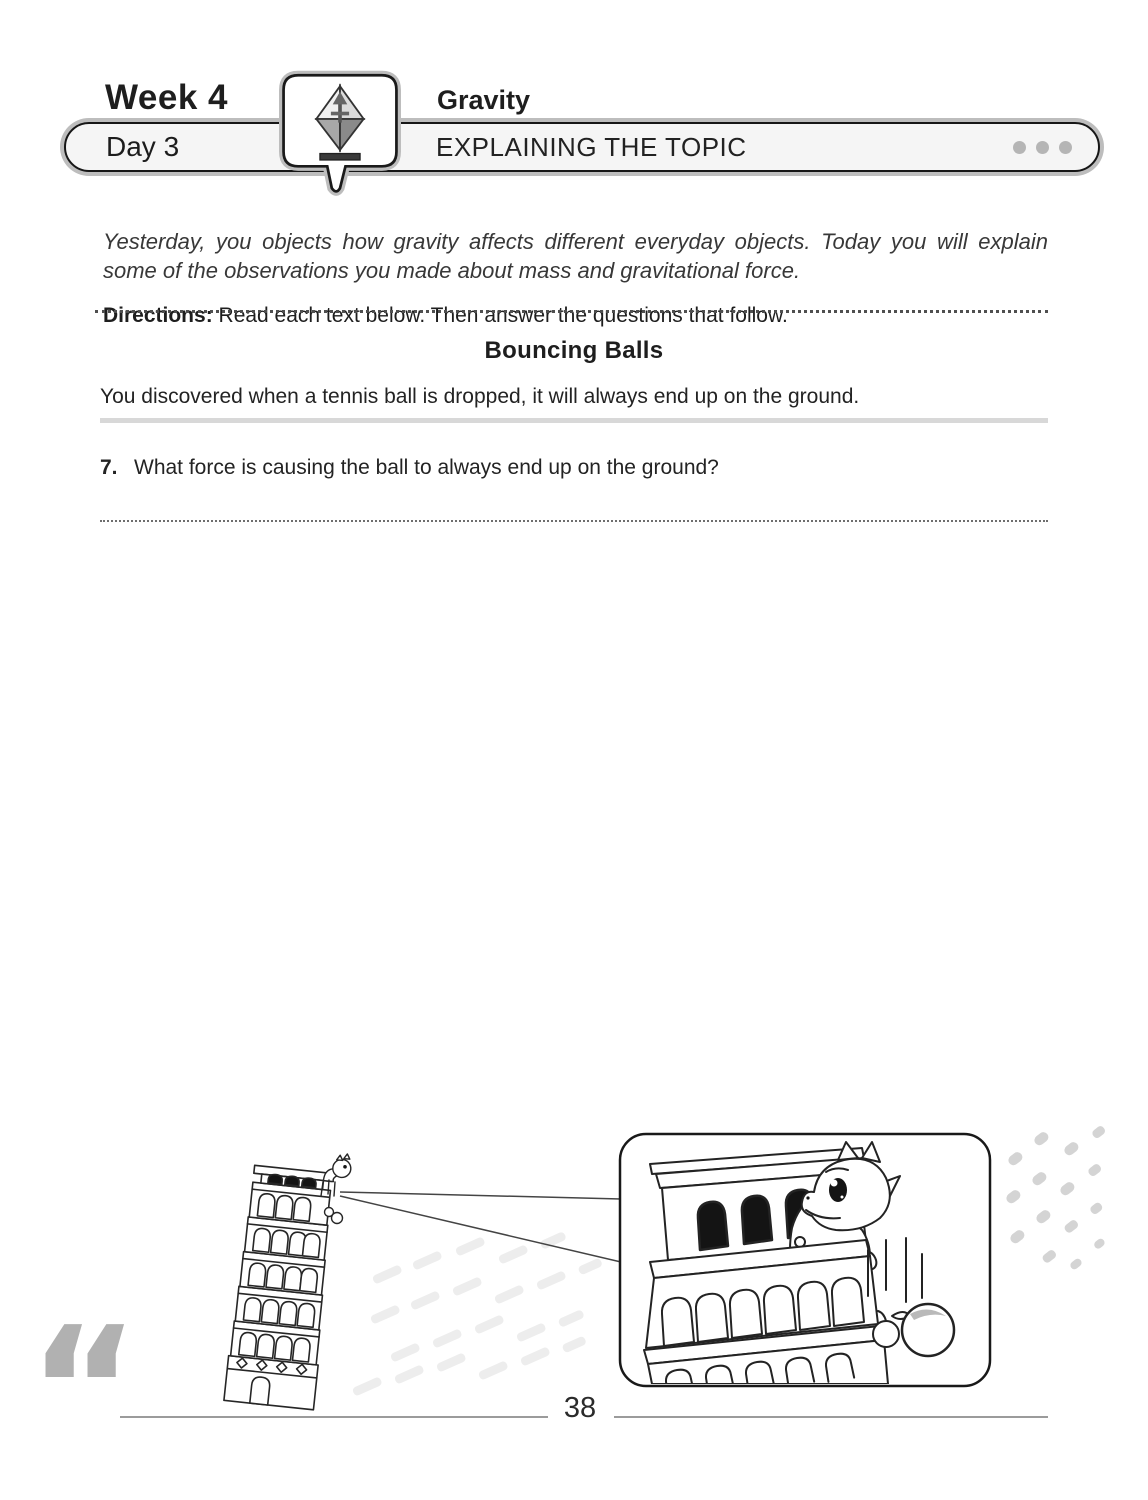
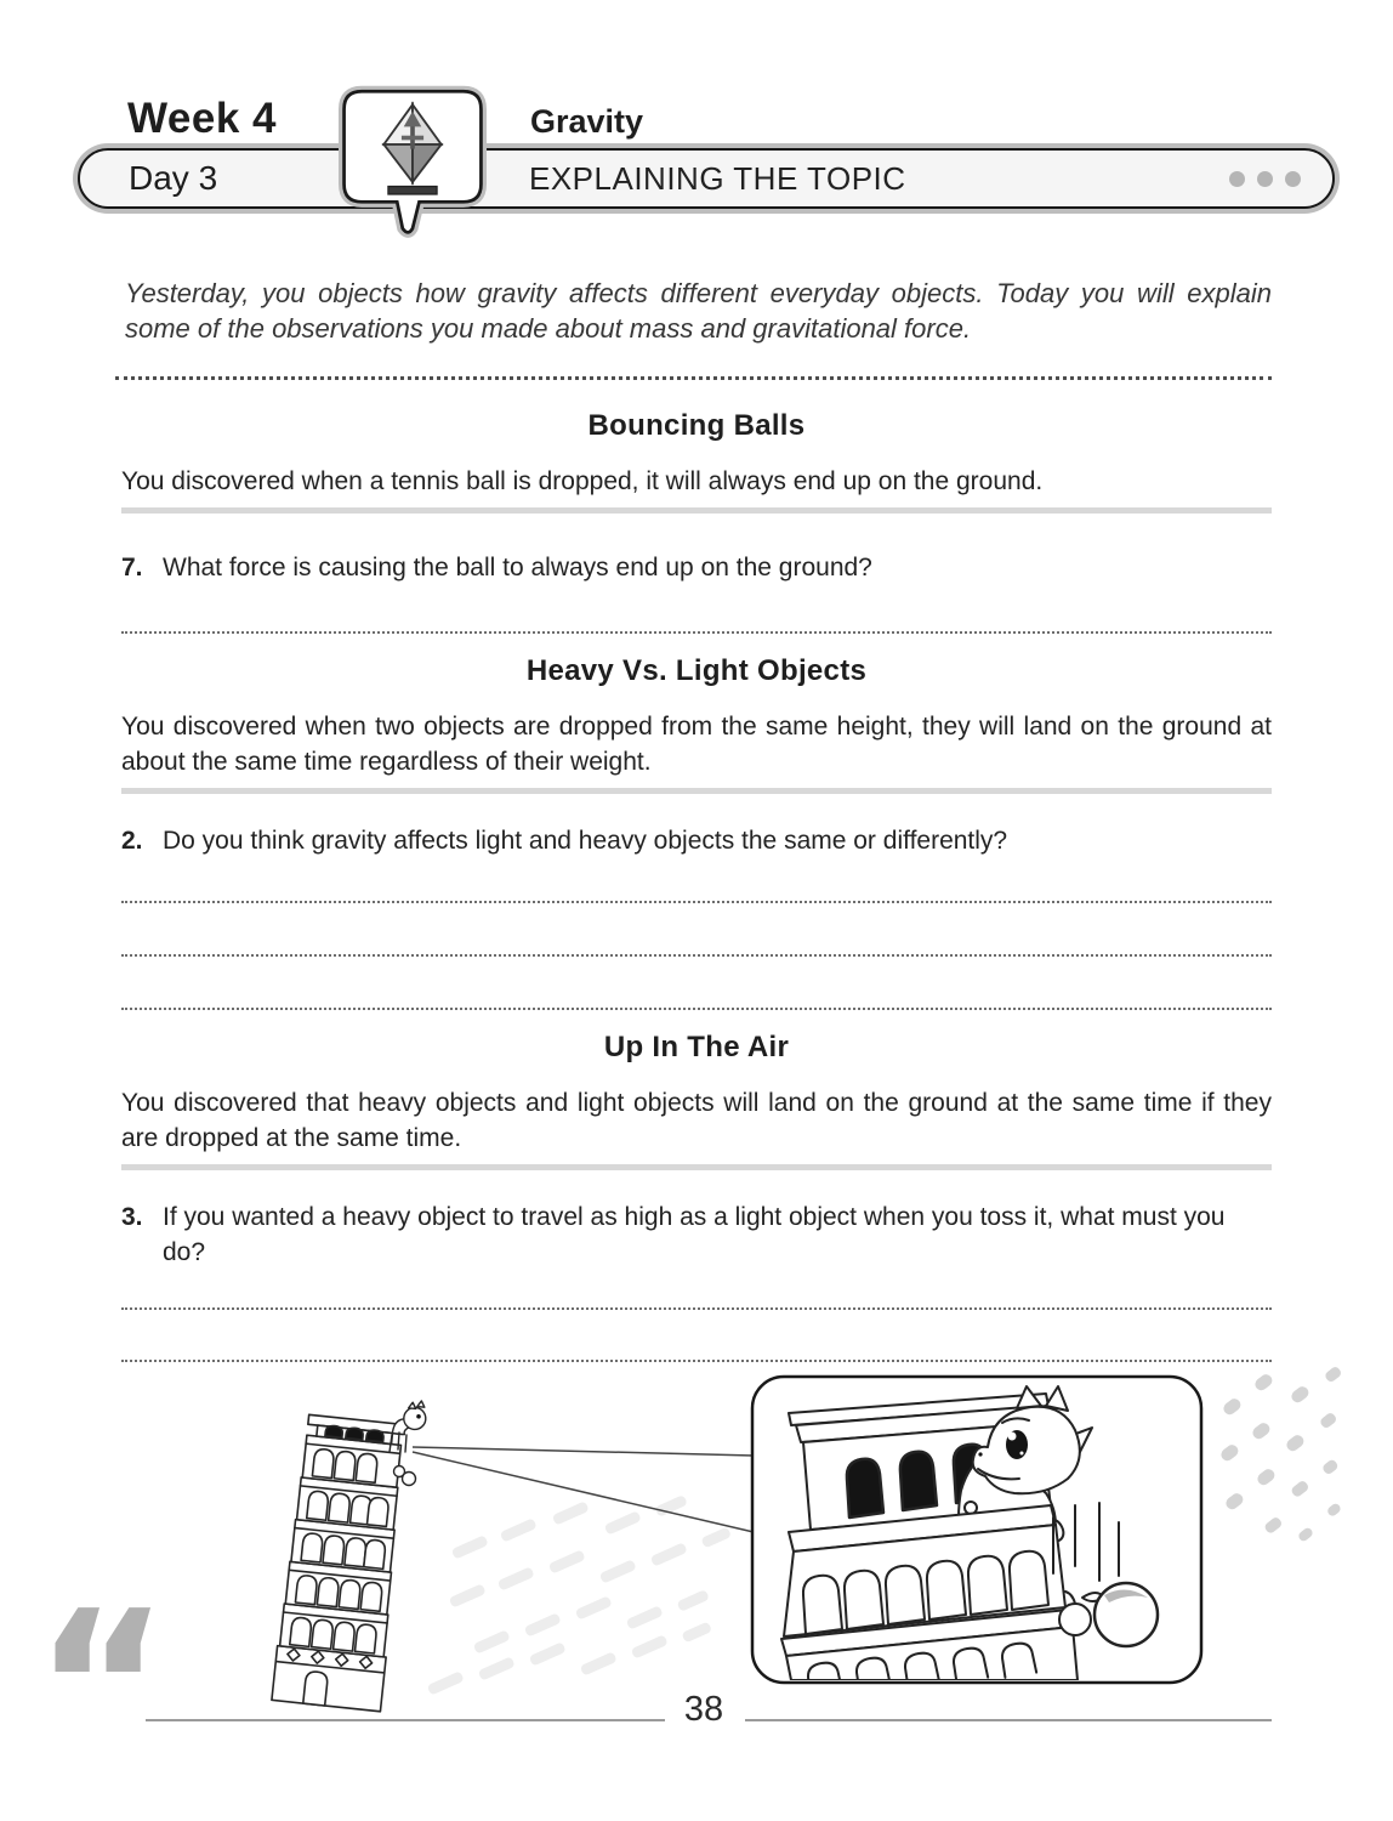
  Week 4
  Day 3
  EXPLAINING THE TOPIC
  Gravity
  Yesterday, you objects how gravity affects different everyday objects. Today you will explain some of the observations you made about mass and gravitational force.
- Directions: Read each text below. Then answer the questions that follow.
  Bouncing Balls
  You discovered when a tennis ball is dropped, it will always end up on the ground.
  7.
  What force is causing the ball to always end up on the ground?
+ Heavy Vs. Light Objects
+ You discovered when two objects are dropped from the same height, they will land on the ground at about the same time regardless of their weight.
+ 2.
+ Do you think gravity affects light and heavy objects the same or differently?
+ Up In The Air
+ You discovered that heavy objects and light objects will land on the ground at the same time if they are dropped at the same time.
+ 3.
+ If you wanted a heavy object to travel as high as a light object when you toss it, what must you do?
  “
  38
